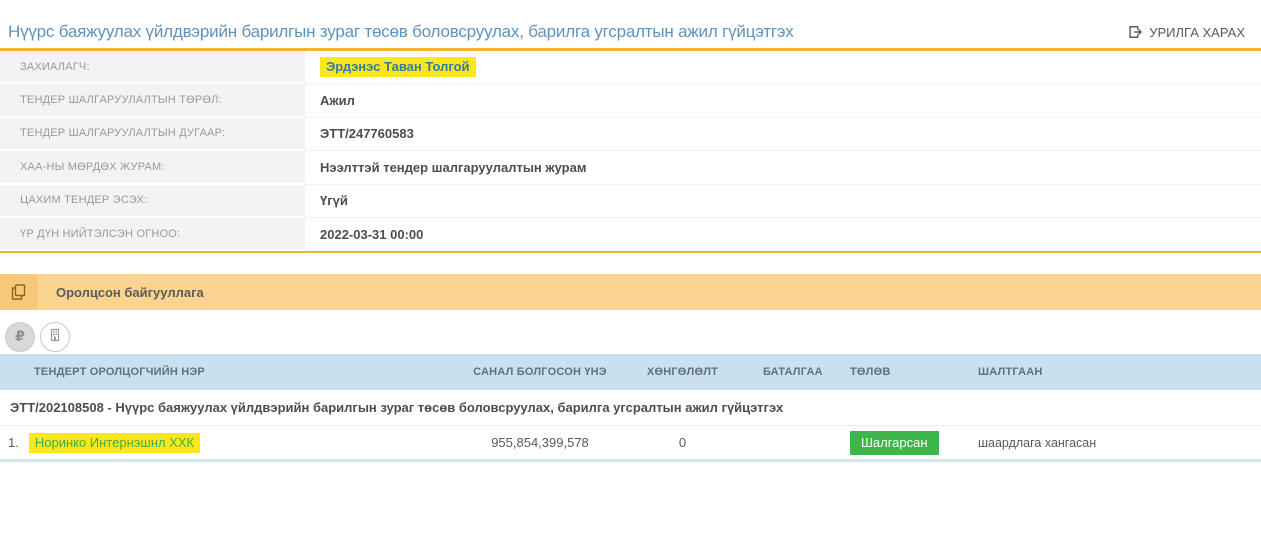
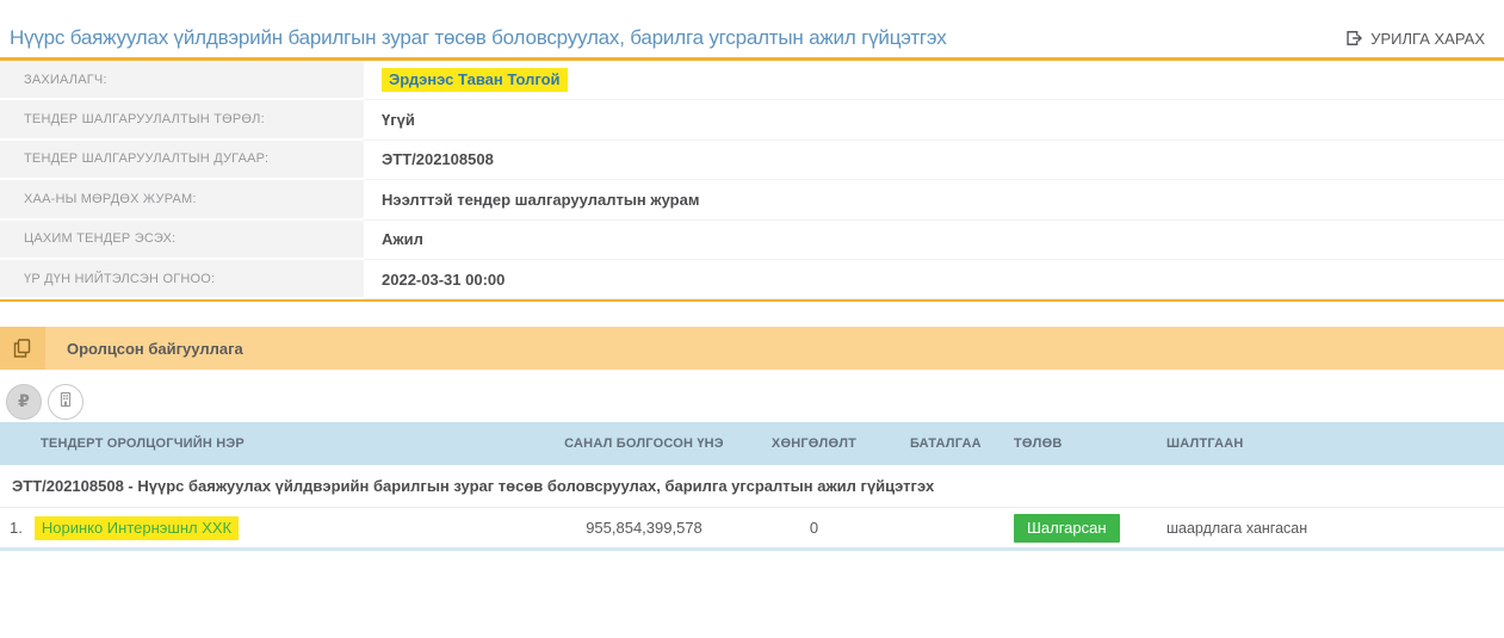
  Нүүрс баяжуулах үйлдвэрийн барилгын зураг төсөв боловсруулах, барилга угсралтын ажил гүйцэтгэх
  УРИЛГА ХАРАХ
  ЗАХИАЛАГЧ:
  Эрдэнэс Таван Толгой
  ТЕНДЕР ШАЛГАРУУЛАЛТЫН ТӨРӨЛ:
- Ажил
+ Үгүй
  ТЕНДЕР ШАЛГАРУУЛАЛТЫН ДУГААР:
- ЭТТ/247760583
+ ЭТТ/202108508
  ХАА-НЫ МӨРДӨХ ЖУРАМ:
  Нээлттэй тендер шалгаруулалтын журам
  ЦАХИМ ТЕНДЕР ЭСЭХ:
- Үгүй
+ Ажил
  ҮР ДҮН НИЙТЭЛСЭН ОГНОО:
  2022-03-31 00:00
  Оролцсон байгууллага
  ₽
  ТЕНДЕРТ ОРОЛЦОГЧИЙН НЭР
  САНАЛ БОЛГОСОН ҮНЭ
  ХӨНГӨЛӨЛТ
  БАТАЛГАА
  ТӨЛӨВ
  ШАЛТГААН
  ЭТТ/202108508 - Нүүрс баяжуулах үйлдвэрийн барилгын зураг төсөв боловсруулах, барилга угсралтын ажил гүйцэтгэх
  1.
  Норинко Интернэшнл ХХК
  955,854,399,578
  0
  Шалгарсан
  шаардлага хангасан
